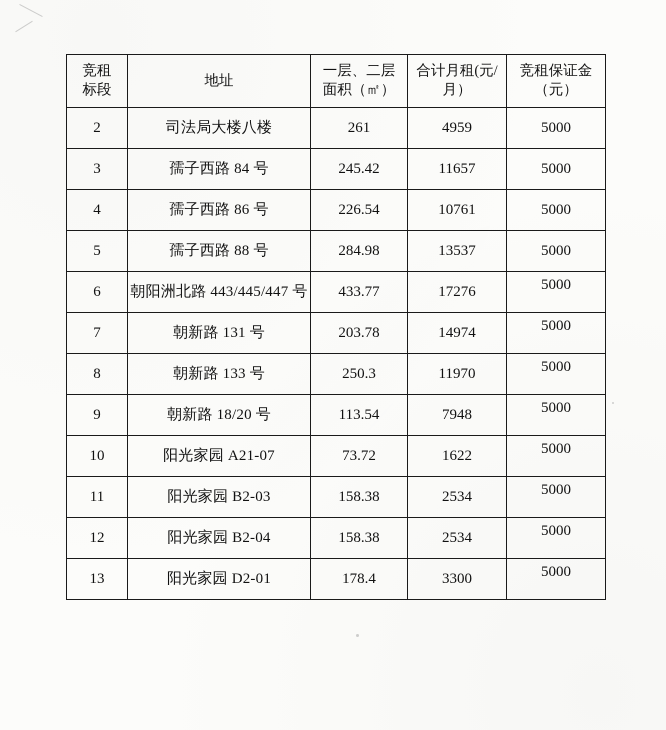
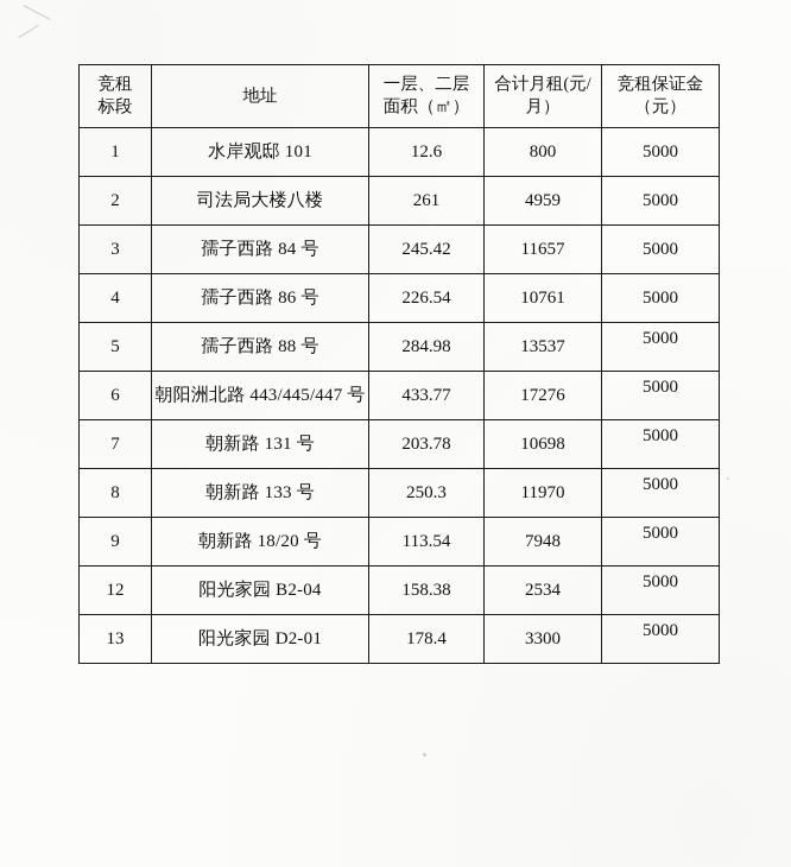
  竞租 标段	地址	一层、二层 面积（㎡）	合计月租(元/ 月）	竞租保证金 （元）
+ 1	水岸观邸 101	12.6	800	5000
  2	司法局大楼八楼	261	4959	5000
  3	孺子西路 84 号	245.42	11657	5000
  4	孺子西路 86 号	226.54	10761	5000
  5	孺子西路 88 号	284.98	13537	5000
  6	朝阳洲北路 443/445/447 号	433.77	17276	5000
- 7	朝新路 131 号	203.78	14974	5000
+ 7	朝新路 131 号	203.78	10698	5000
  8	朝新路 133 号	250.3	11970	5000
  9	朝新路 18/20 号	113.54	7948	5000
- 10	阳光家园 A21-07	73.72	1622	5000
- 11	阳光家园 B2-03	158.38	2534	5000
  12	阳光家园 B2-04	158.38	2534	5000
  13	阳光家园 D2-01	178.4	3300	5000
